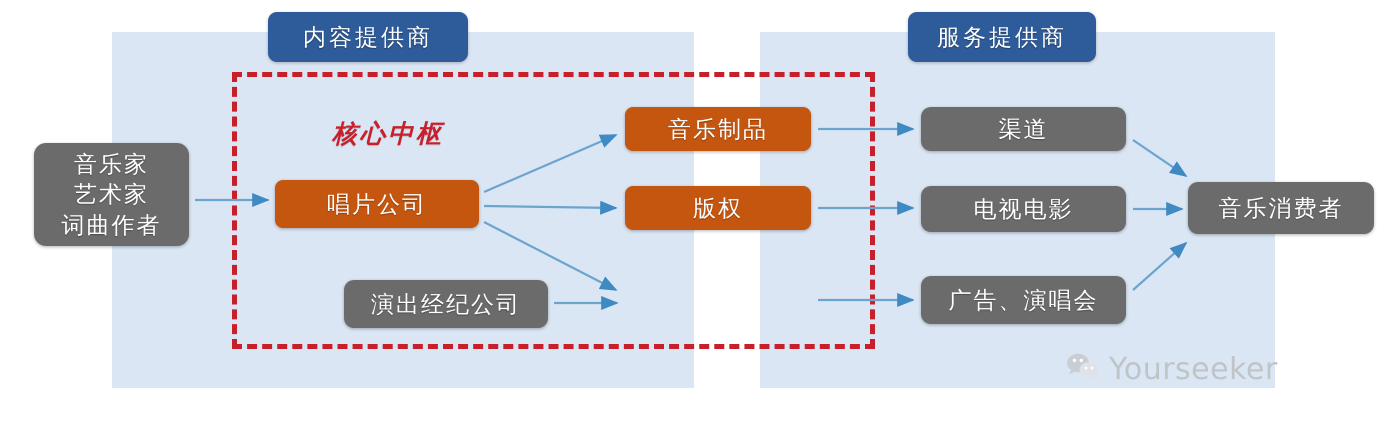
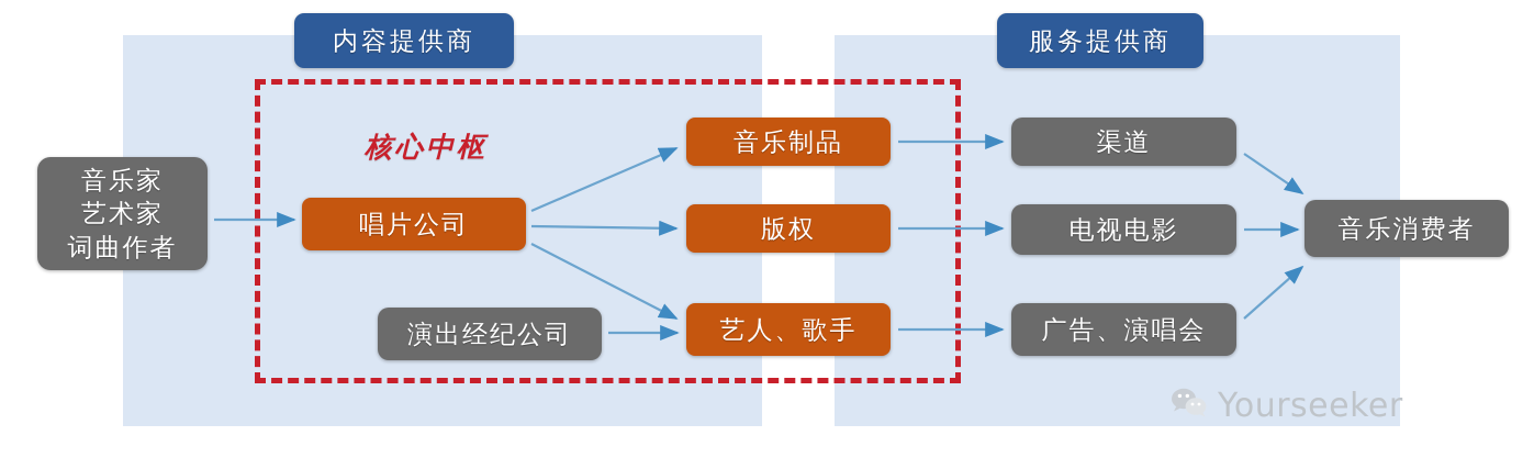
  内容提供商
  服务提供商
  核心中枢
  音乐家
  艺术家
  词曲作者
  唱片公司
  演出经纪公司
  音乐制品
  版权
+ 艺人、歌手
  渠道
  电视电影
  广告、演唱会
  音乐消费者
  Yourseeker
